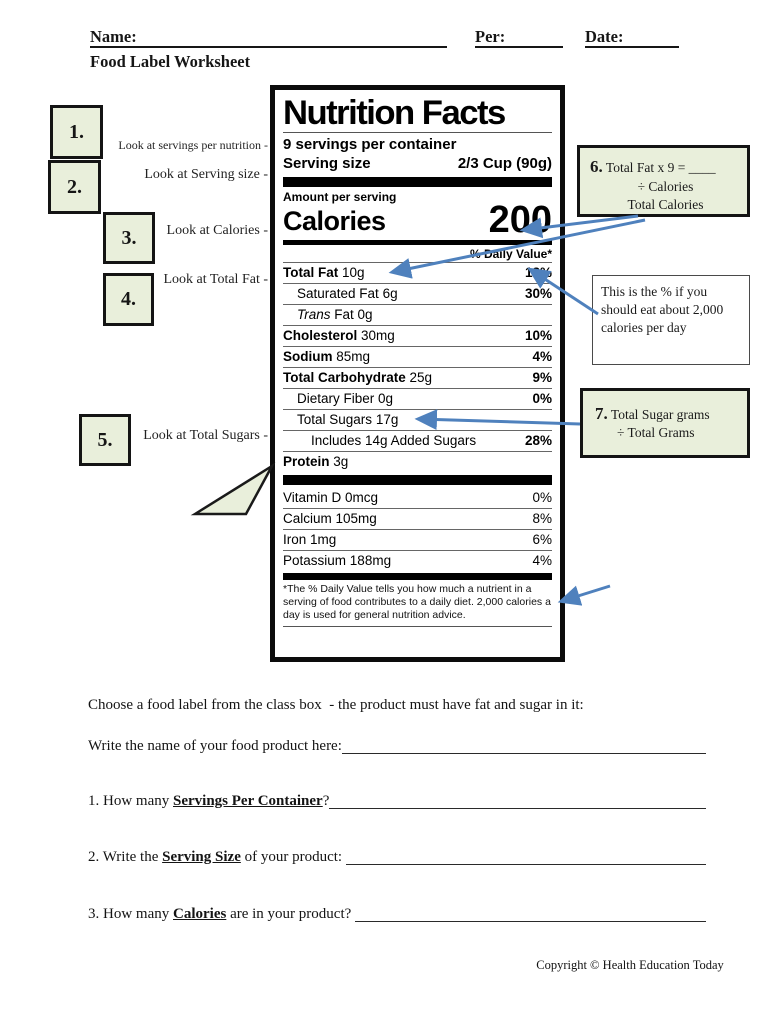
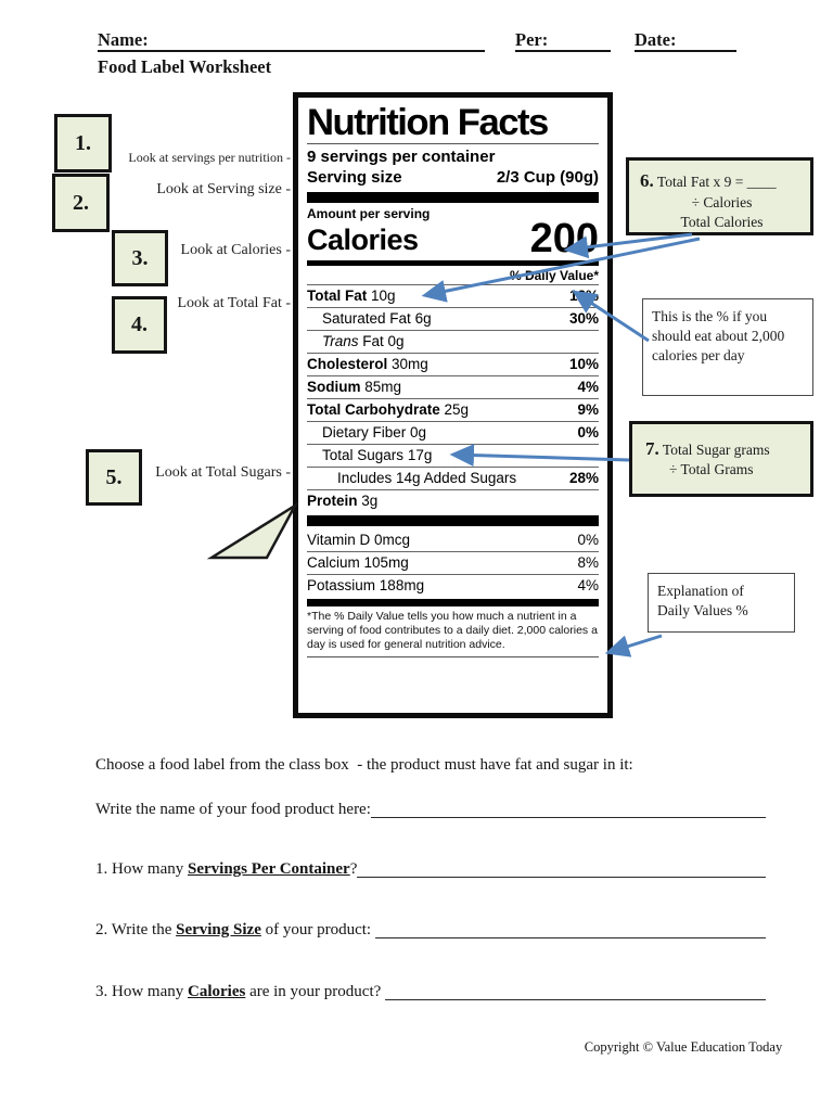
  Name:
  Per:
  Date:
  Food Label Worksheet
  1.
  2.
  3.
  4.
  5.
  Look at servings per nutrition -
  Look at Serving size -
  Look at Calories -
  Look at Total Fat -
  Look at Total Sugars -
  Nutrition Facts
  9 servings per container
  Serving size
  2/3 Cup (90g)
  Amount per serving
  Calories
  200
  Daily Value*
  Total Fat 10g
  Saturated Fat 6g
  30%
  Trans Fat 0g
  Cholesterol 30mg
  10%
  Sodium 85mg
  4%
  Total Carbohydrate 25g
  9%
  Dietary Fiber 0g
  0%
  Total Sugars 17g
  Includes 14g Added Sugars
  28%
  Protein 3g
  Vitamin D 0mcg
  0%
  Calcium 105mg
  8%
- Iron 1mg
- 6%
  Potassium 188mg
  4%
  *The % Daily Value tells you how much a nutrient in a serving of food contributes to a daily diet. 2,000 calories a day is used for general nutrition advice.
  6. Total Fat x 9 = ____
  ÷ Calories
  Total Calories
  This is the % if you should eat about 2,000 calories per day
  7. Total Sugar grams
  ÷ Total Grams
+ Explanation of
+ Daily Values %
  Choose a food label from the class box - the product must have fat and sugar in it:
  Write the name of your food product here:
  1. How many
  Servings Per Container
  ?
  2. Write the
  Serving Size
  of your product:
  3. How many
  Calories
  are in your product?
- Copyright © Health Education Today
+ Copyright © Value Education Today
